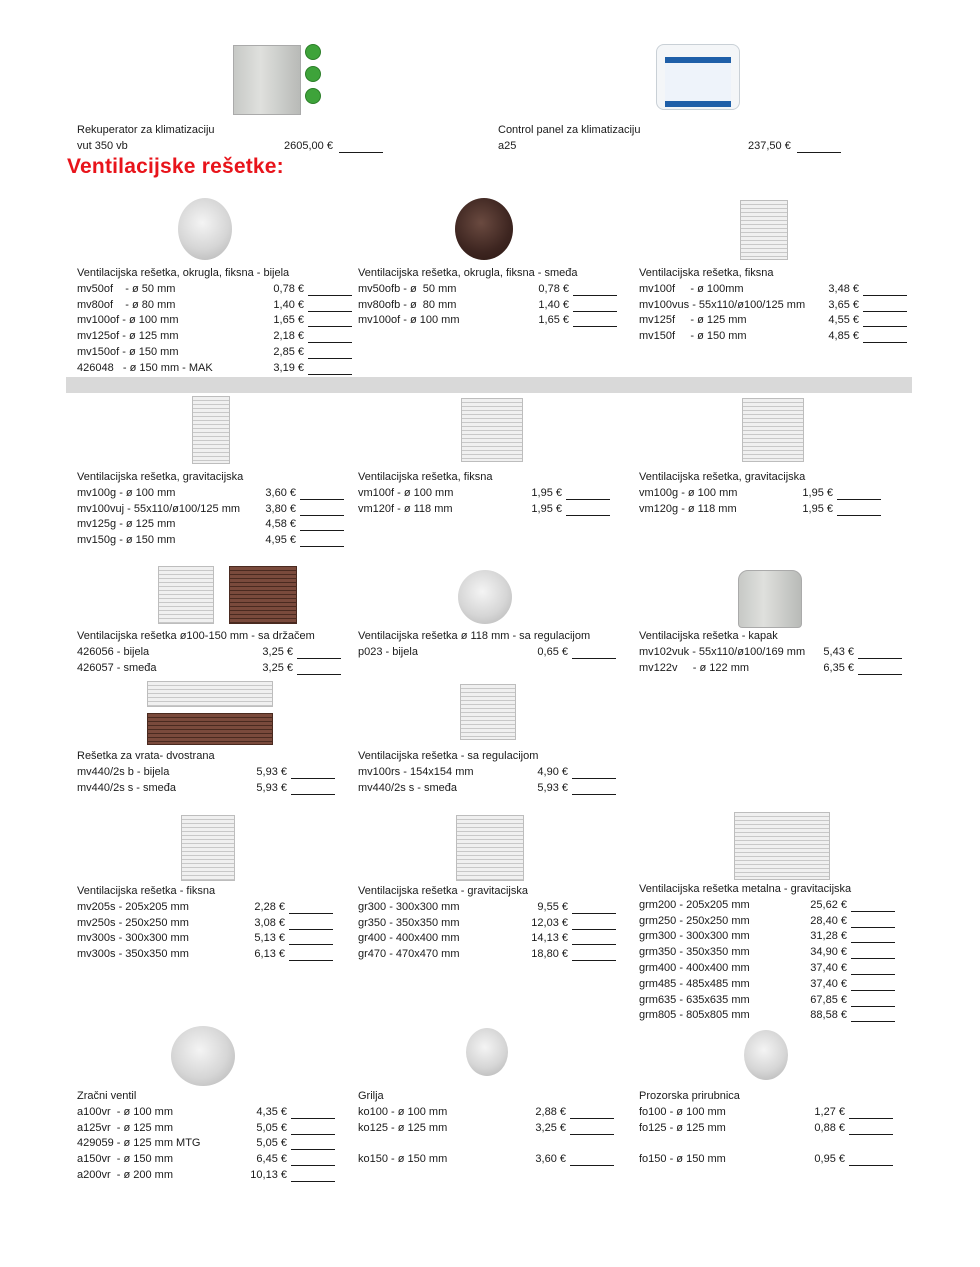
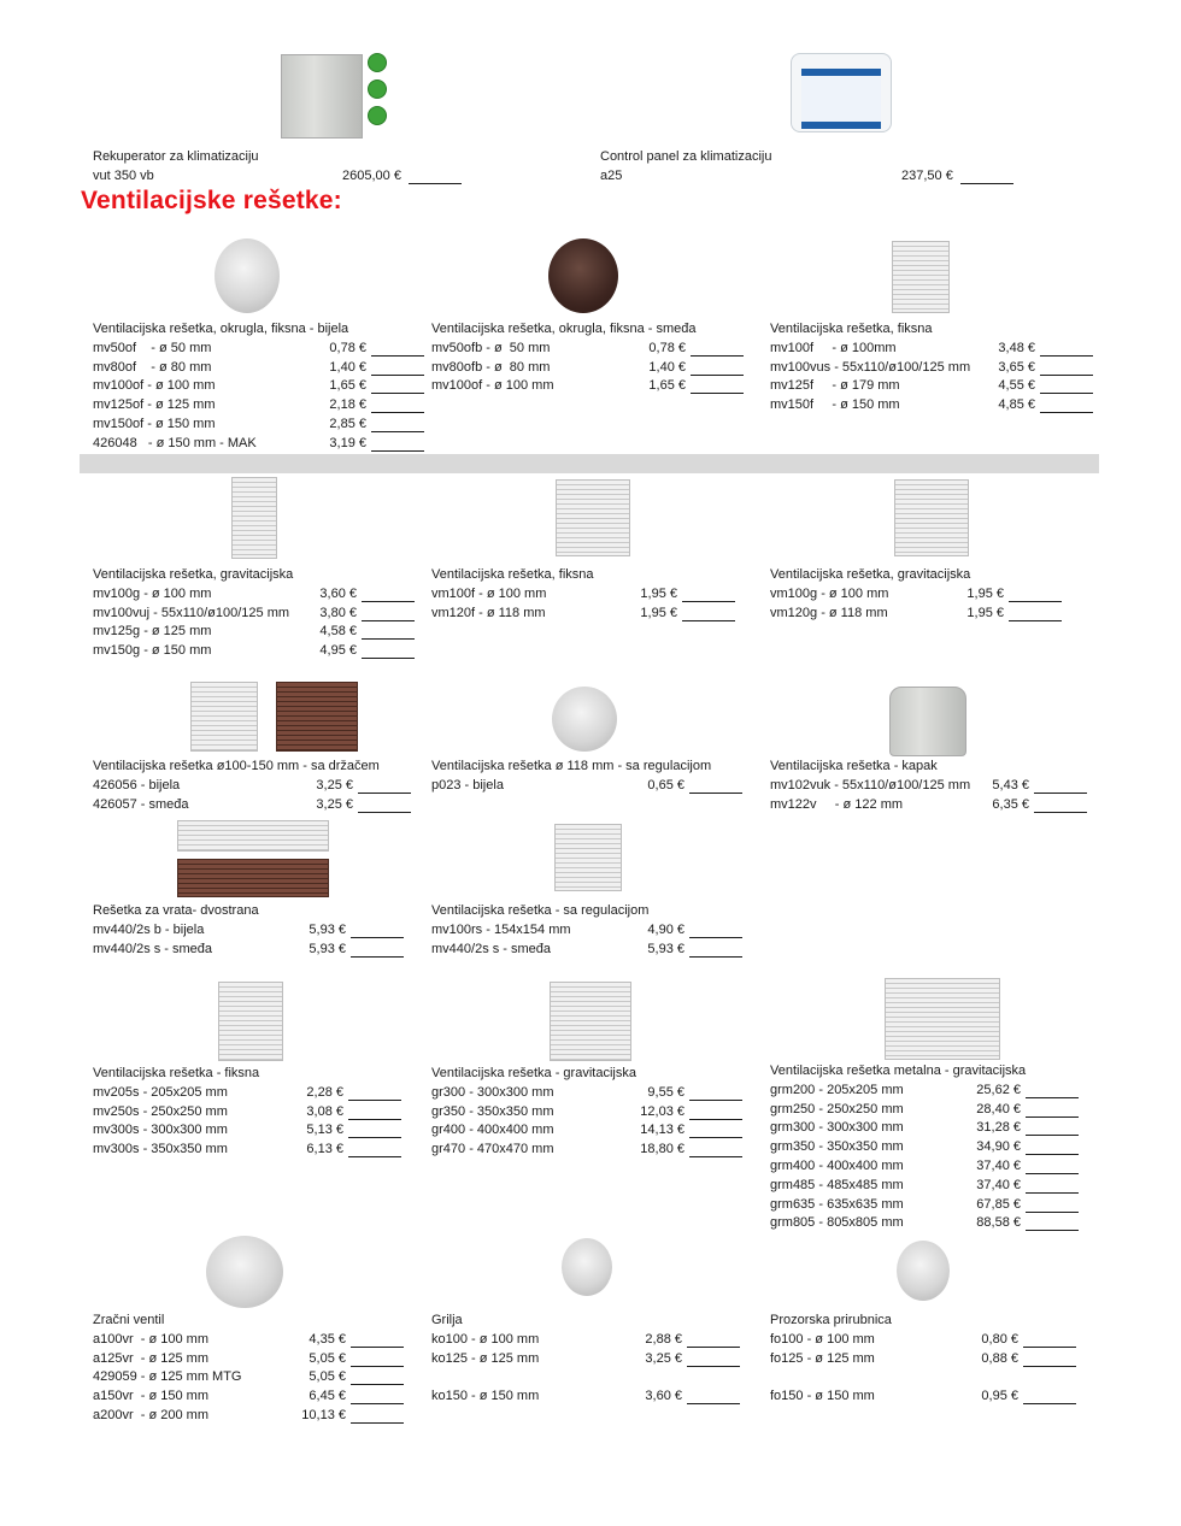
  Rekuperator za klimatizaciju
  vut 350 vb
  2605,00 €
  Control panel za klimatizaciju
  a25
  237,50 €
  Ventilacijske rešetke:
  Ventilacijska rešetka, okrugla, fiksna - bijela
  mv50of - ø 50 mm
  0,78 €
  mv80of - ø 80 mm
  1,40 €
  mv100of - ø 100 mm
  1,65 €
  mv125of - ø 125 mm
  2,18 €
  mv150of - ø 150 mm
  2,85 €
  426048 - ø 150 mm - MAK
  3,19 €
  Ventilacijska rešetka, okrugla, fiksna - smeđa
  mv50ofb - ø 50 mm
  0,78 €
  mv80ofb - ø 80 mm
  1,40 €
  mv100of - ø 100 mm
  1,65 €
  Ventilacijska rešetka, fiksna
  mv100f - ø 100mm
  3,48 €
  mv100vus - 55x110/ø100/125 mm
  3,65 €
- mv125f - ø 125 mm
+ mv125f - ø 179 mm
  4,55 €
  mv150f - ø 150 mm
  4,85 €
  Ventilacijska rešetka, gravitacijska
  mv100g - ø 100 mm
  3,60 €
  mv100vuj - 55x110/ø100/125 mm
  3,80 €
  mv125g - ø 125 mm
  4,58 €
  mv150g - ø 150 mm
  4,95 €
  Ventilacijska rešetka, fiksna
  vm100f - ø 100 mm
  1,95 €
  vm120f - ø 118 mm
  1,95 €
  Ventilacijska rešetka, gravitacijska
  vm100g - ø 100 mm
  1,95 €
  vm120g - ø 118 mm
  1,95 €
  Ventilacijska rešetka ø100-150 mm - sa držačem
  426056 - bijela
  3,25 €
  426057 - smeđa
  3,25 €
  Ventilacijska rešetka ø 118 mm - sa regulacijom
  p023 - bijela
  0,65 €
  Ventilacijska rešetka - kapak
- mv102vuk - 55x110/ø100/169 mm
+ mv102vuk - 55x110/ø100/125 mm
  5,43 €
  mv122v - ø 122 mm
  6,35 €
  Rešetka za vrata- dvostrana
  mv440/2s b - bijela
  5,93 €
  mv440/2s s - smeđa
  5,93 €
  Ventilacijska rešetka - sa regulacijom
  mv100rs - 154x154 mm
  4,90 €
  mv440/2s s - smeđa
  5,93 €
  Ventilacijska rešetka - fiksna
  mv205s - 205x205 mm
  2,28 €
  mv250s - 250x250 mm
  3,08 €
  mv300s - 300x300 mm
  5,13 €
  mv300s - 350x350 mm
  6,13 €
  Ventilacijska rešetka - gravitacijska
  gr300 - 300x300 mm
  9,55 €
  gr350 - 350x350 mm
  12,03 €
  gr400 - 400x400 mm
  14,13 €
  gr470 - 470x470 mm
  18,80 €
  Ventilacijska rešetka metalna - gravitacijska
  grm200 - 205x205 mm
  25,62 €
  grm250 - 250x250 mm
  28,40 €
  grm300 - 300x300 mm
  31,28 €
  grm350 - 350x350 mm
  34,90 €
  grm400 - 400x400 mm
  37,40 €
  grm485 - 485x485 mm
  37,40 €
  grm635 - 635x635 mm
  67,85 €
  grm805 - 805x805 mm
  88,58 €
  Zračni ventil
  a100vr - ø 100 mm
  4,35 €
  a125vr - ø 125 mm
  5,05 €
  429059 - ø 125 mm MTG
  5,05 €
  a150vr - ø 150 mm
  6,45 €
  a200vr - ø 200 mm
  10,13 €
  Grilja
  ko100 - ø 100 mm
  2,88 €
  ko125 - ø 125 mm
  3,25 €
  ko150 - ø 150 mm
  3,60 €
  Prozorska prirubnica
  fo100 - ø 100 mm
- 1,27 €
+ 0,80 €
  fo125 - ø 125 mm
  0,88 €
  fo150 - ø 150 mm
  0,95 €
